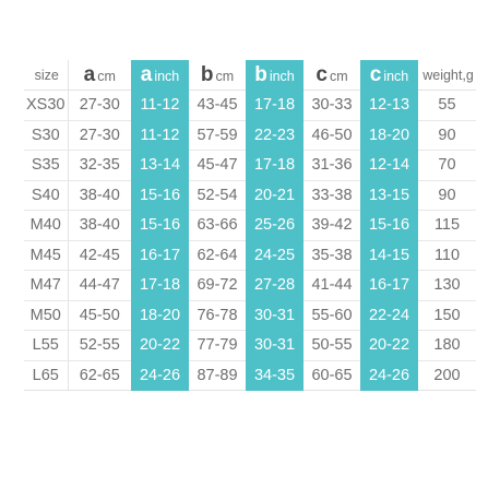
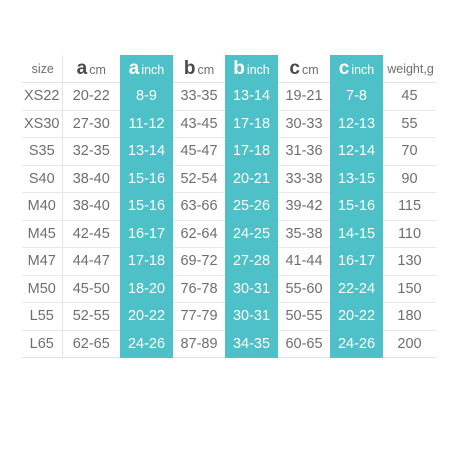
  size	a cm	a inch	b cm	b inch	c cm	c inch	weight,g
+ XS22	20-22	8-9	33-35	13-14	19-21	7-8	45
  XS30	27-30	11-12	43-45	17-18	30-33	12-13	55
- S30	27-30	11-12	57-59	22-23	46-50	18-20	90
  S35	32-35	13-14	45-47	17-18	31-36	12-14	70
  S40	38-40	15-16	52-54	20-21	33-38	13-15	90
  M40	38-40	15-16	63-66	25-26	39-42	15-16	115
  M45	42-45	16-17	62-64	24-25	35-38	14-15	110
  M47	44-47	17-18	69-72	27-28	41-44	16-17	130
  M50	45-50	18-20	76-78	30-31	55-60	22-24	150
  L55	52-55	20-22	77-79	30-31	50-55	20-22	180
  L65	62-65	24-26	87-89	34-35	60-65	24-26	200
